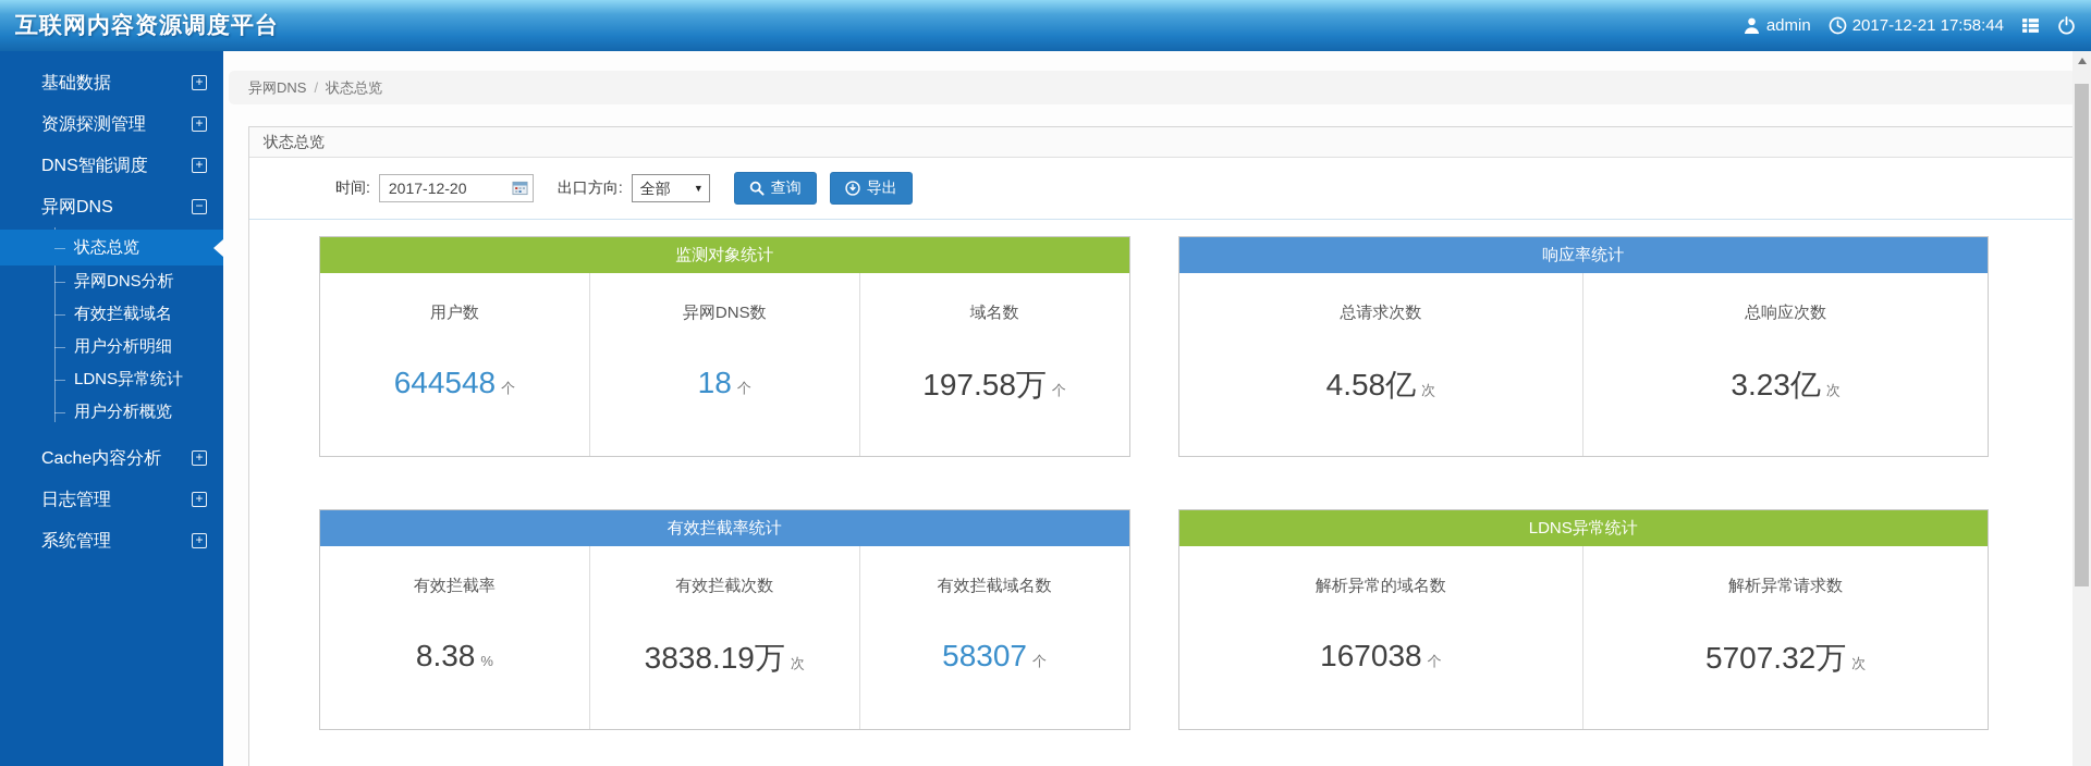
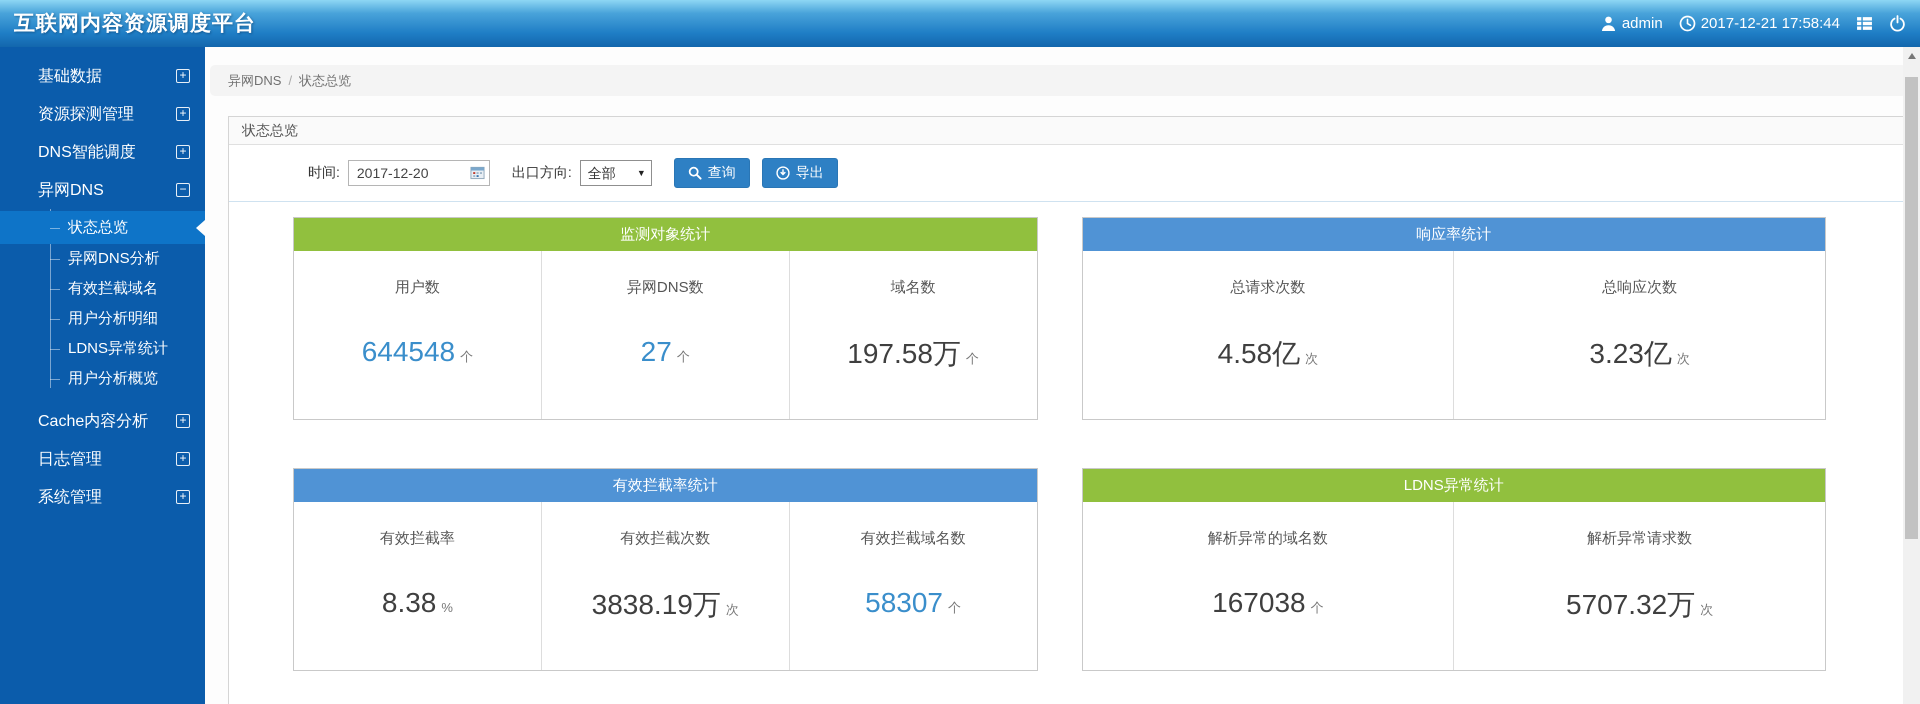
  互联网内容资源调度平台
  admin
  2017-12-21 17:58:44
  基础数据
  +
  资源探测管理
  +
  DNS智能调度
  +
  异网DNS
  −
  状态总览
  异网DNS分析
  有效拦截域名
  用户分析明细
  LDNS异常统计
  用户分析概览
  Cache内容分析
  +
  日志管理
  +
  系统管理
  +
  异网DNS
  /
  状态总览
  状态总览
  时间:
  2017-12-20
  出口方向:
  全部
  ▼
  查询
  导出
  监测对象统计
  用户数
  644548 个
  异网DNS数
- 18 个
+ 27 个
  域名数
  197.58万 个
  响应率统计
  总请求次数
  4.58亿 次
  总响应次数
  3.23亿 次
  有效拦截率统计
  有效拦截率
  8.38 %
  有效拦截次数
  3838.19万 次
  有效拦截域名数
  58307 个
  LDNS异常统计
  解析异常的域名数
  167038 个
  解析异常请求数
  5707.32万 次
